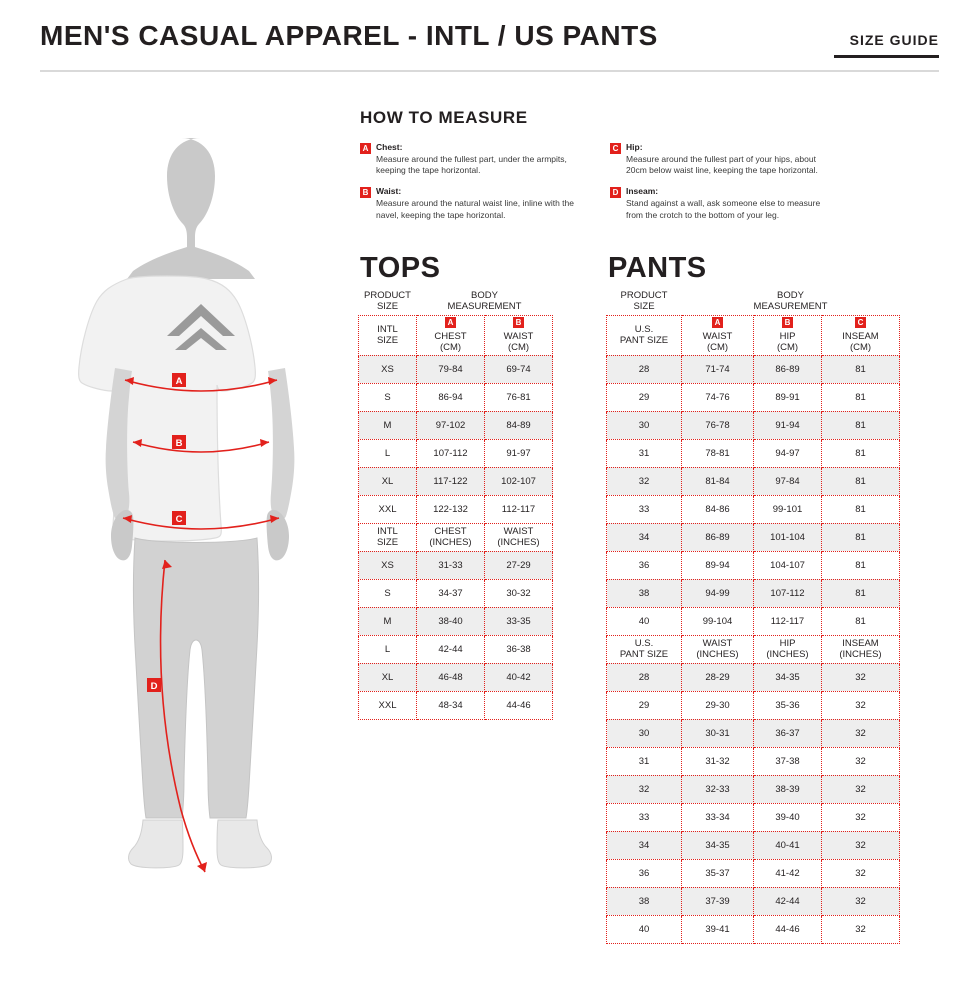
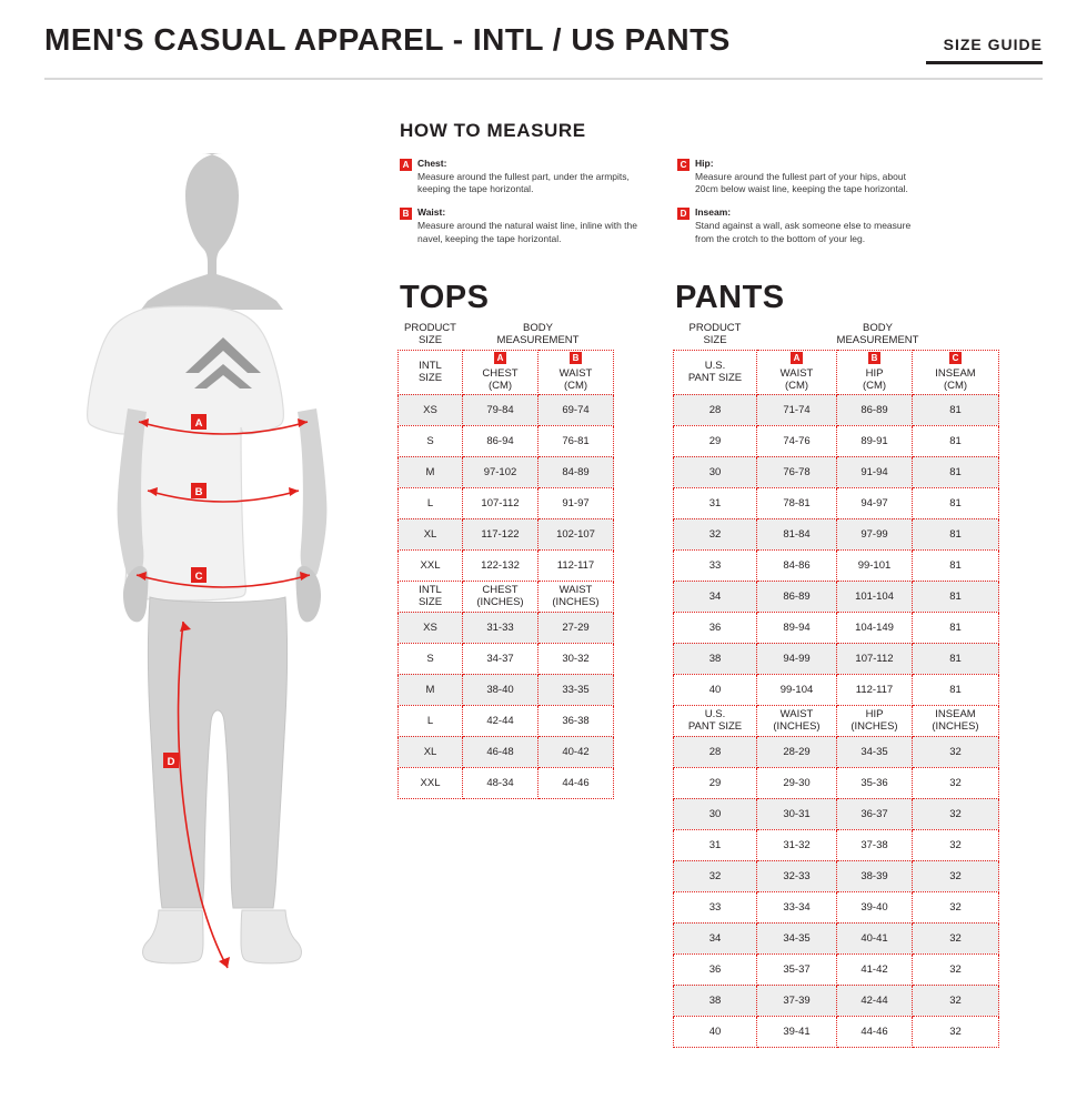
  MEN'S CASUAL APPAREL - INTL / US PANTS
  SIZE GUIDE
  A
  B
  C
  D
  HOW TO MEASURE
  A
  Chest:
  Measure around the fullest part, under the armpits, keeping the tape horizontal.
  B
  Waist:
  Measure around the natural waist line, inline with the navel, keeping the tape horizontal.
  C
  Hip:
  Measure around the fullest part of your hips, about 20cm below waist line, keeping the tape horizontal.
  D
  Inseam:
  Stand against a wall, ask someone else to measure from the crotch to the bottom of your leg.
  TOPS
  PRODUCTSIZE	BODYMEASUREMENT
  INTLSIZE	A CHEST(CM)	B WAIST(CM)
  XS	79-84	69-74
  S	86-94	76-81
  M	97-102	84-89
  L	107-112	91-97
  XL	117-122	102-107
  XXL	122-132	112-117
  INTLSIZE	CHEST(INCHES)	WAIST(INCHES)
  XS	31-33	27-29
  S	34-37	30-32
  M	38-40	33-35
  L	42-44	36-38
  XL	46-48	40-42
  XXL	48-34	44-46
  PANTS
  PRODUCTSIZE	BODYMEASUREMENT
  U.S.PANT SIZE	A WAIST(CM)	B HIP(CM)	C INSEAM(CM)
  28	71-74	86-89	81
  29	74-76	89-91	81
  30	76-78	91-94	81
  31	78-81	94-97	81
- 32	81-84	97-84	81
+ 32	81-84	97-99	81
  33	84-86	99-101	81
  34	86-89	101-104	81
- 36	89-94	104-107	81
+ 36	89-94	104-149	81
  38	94-99	107-112	81
  40	99-104	112-117	81
  U.S.PANT SIZE	WAIST(INCHES)	HIP(INCHES)	INSEAM(INCHES)
  28	28-29	34-35	32
  29	29-30	35-36	32
  30	30-31	36-37	32
  31	31-32	37-38	32
  32	32-33	38-39	32
  33	33-34	39-40	32
  34	34-35	40-41	32
  36	35-37	41-42	32
  38	37-39	42-44	32
  40	39-41	44-46	32
